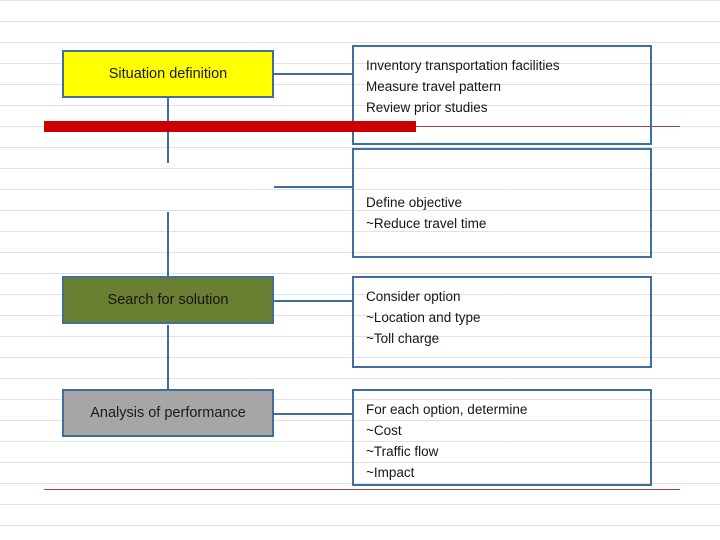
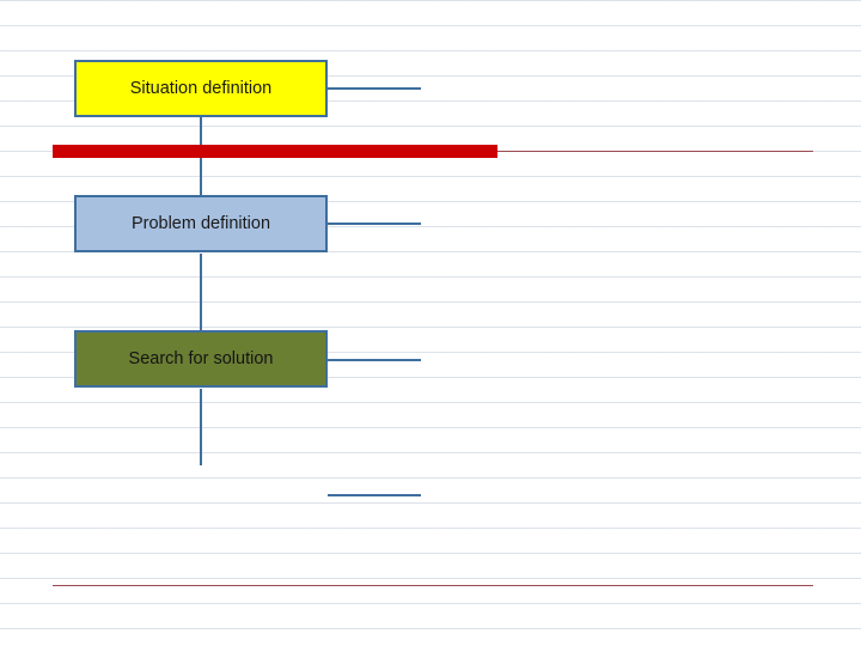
  Situation definition
+ Problem definition
  Search for solution
- Analysis of performance
- Inventory transportation facilities
- Measure travel pattern
- Review prior studies
- Define objective
- ~Reduce travel time
- Consider option
- ~Location and type
- ~Toll charge
- For each option, determine
- ~Cost
- ~Traffic flow
- ~Impact
